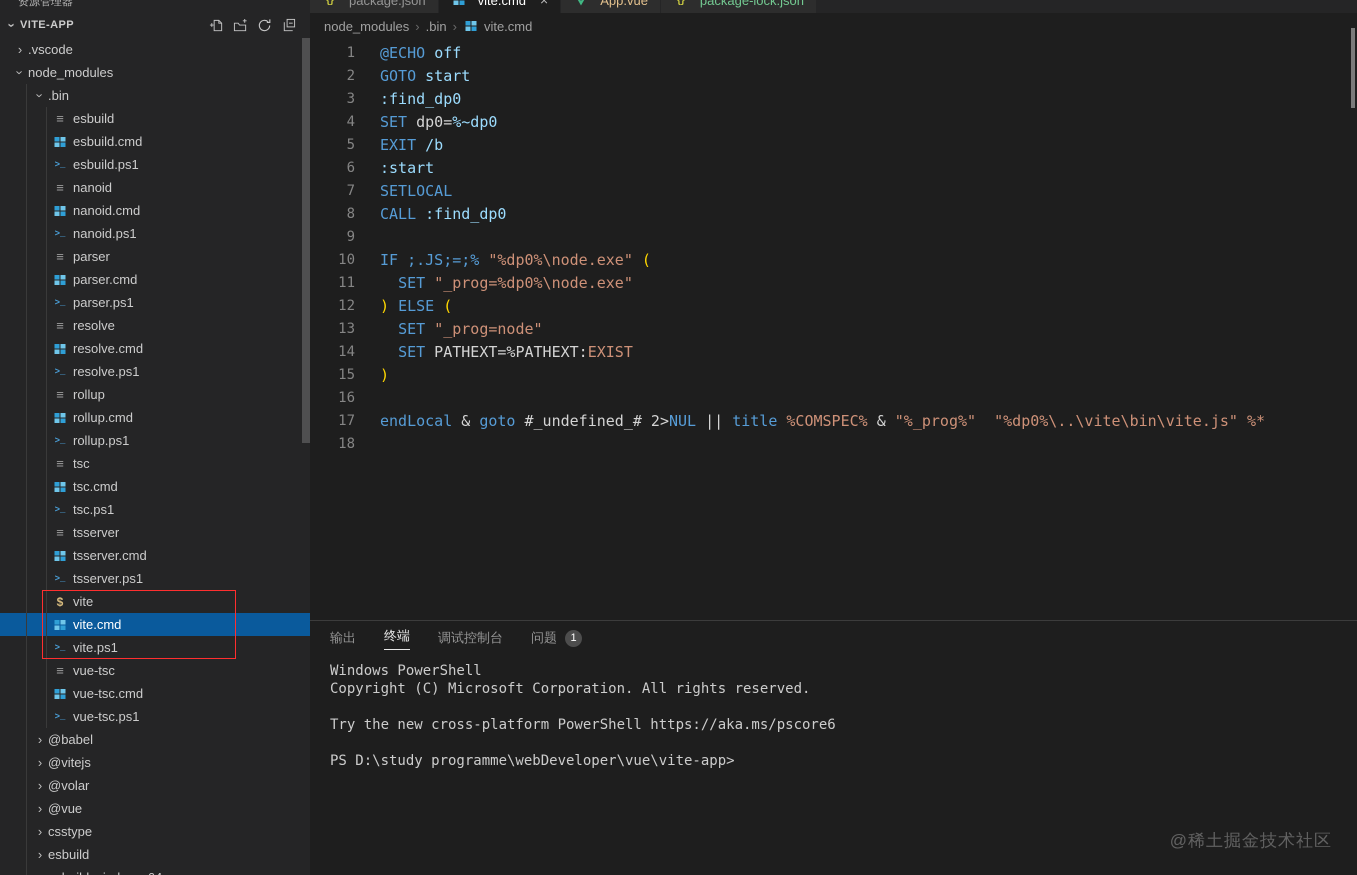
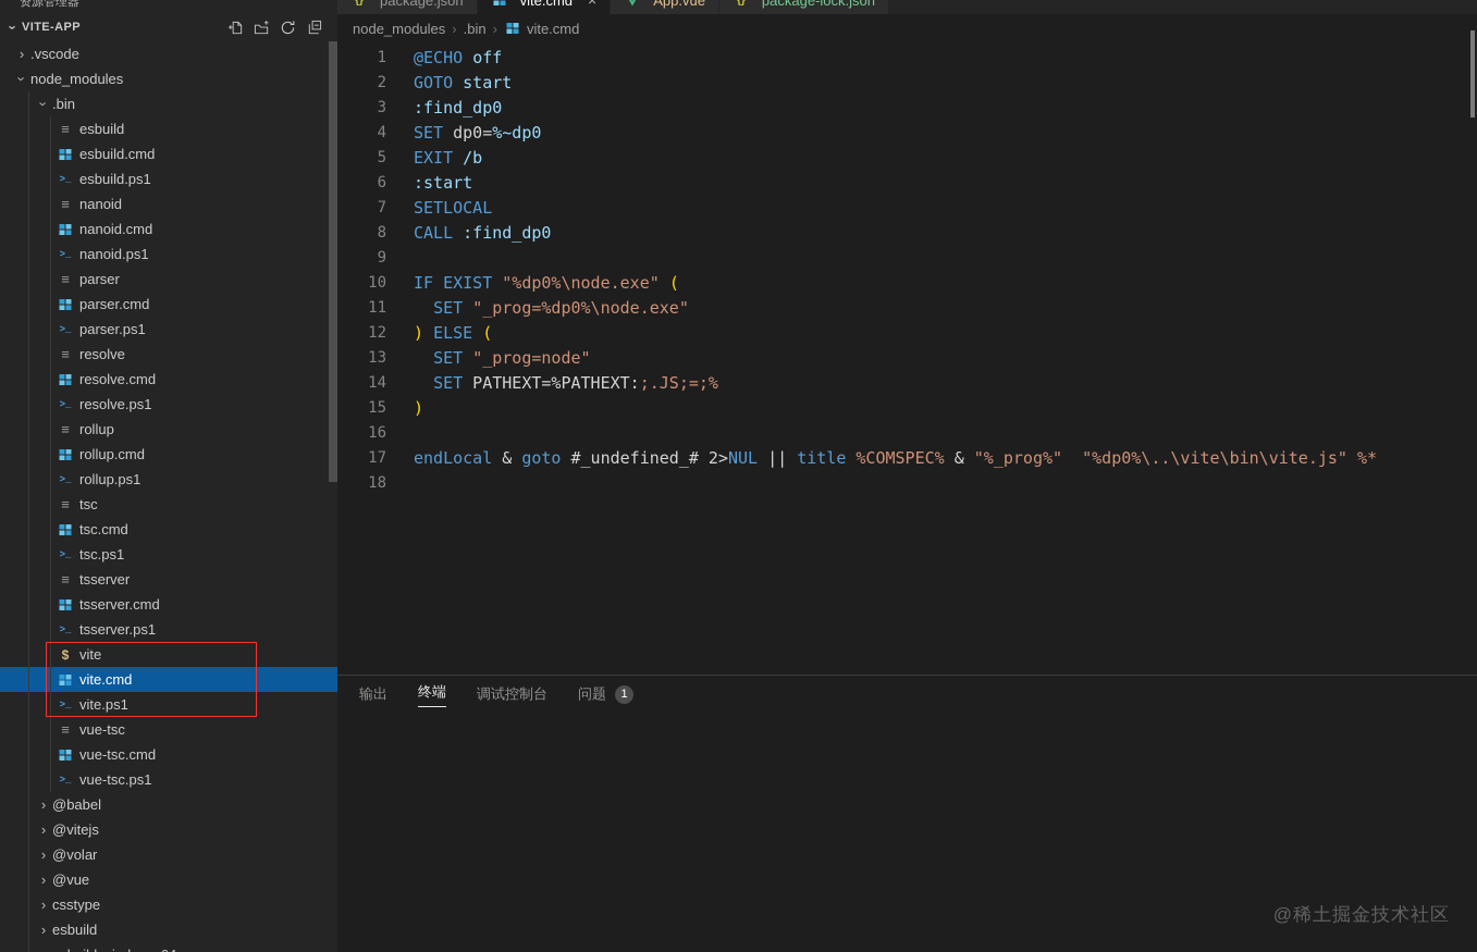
  资源管理器
  VITE-APP
  ›
  .vscode
  node_modules
  .bin
  ≡
  esbuild
  esbuild.cmd
  >_
  esbuild.ps1
  ≡
  nanoid
  nanoid.cmd
  >_
  nanoid.ps1
  ≡
  parser
  parser.cmd
  >_
  parser.ps1
  ≡
  resolve
  resolve.cmd
  >_
  resolve.ps1
  ≡
  rollup
  rollup.cmd
  >_
  rollup.ps1
  ≡
  tsc
  tsc.cmd
  >_
  tsc.ps1
  ≡
  tsserver
  tsserver.cmd
  >_
  tsserver.ps1
  $
  vite
  vite.cmd
  >_
  vite.ps1
  ≡
  vue-tsc
  vue-tsc.cmd
  >_
  vue-tsc.ps1
  ›
  @babel
  ›
  @vitejs
  ›
  @volar
  ›
  @vue
  ›
  csstype
  ›
  esbuild
  {}
  package.json
  vite.cmd
  ×
  App.vue
  {}
  package-lock.json
  node_modules
  ›
  .bin
  ›
  vite.cmd
  1
  @ECHO off
  2
  GOTO start
  3
  :find_dp0
  4
  SET dp0=%~dp0
  5
  EXIT /b
  6
  :start
  7
  SETLOCAL
  8
  CALL :find_dp0
  9
  10
- IF ;.JS;=;% "%dp0%\node.exe" (
+ IF EXIST "%dp0%\node.exe" (
  11
  SET "_prog=%dp0%\node.exe"
  12
  ) ELSE (
  13
  SET "_prog=node"
  14
- SET PATHEXT=%PATHEXT:EXIST
+ SET PATHEXT=%PATHEXT:;.JS;=;%
  15
  )
  16
  17
  endLocal & goto #_undefined_# 2>NUL || title %COMSPEC% & "%_prog%" "%dp0%\..\vite\bin\vite.js" %*
  18
  输出
  终端
  调试控制台
  问题
  1
- Windows PowerShell
- Copyright (C) Microsoft Corporation. All rights reserved.
- Try the new cross-platform PowerShell https://aka.ms/pscore6
- PS D:\study programme\webDeveloper\vue\vite-app>
  @稀土掘金技术社区
